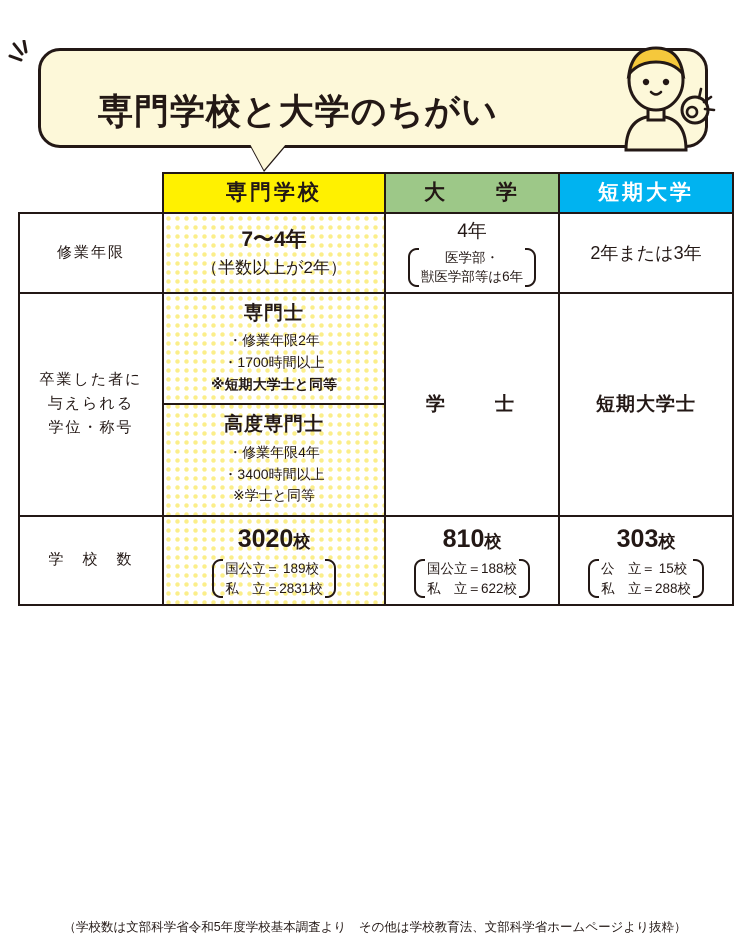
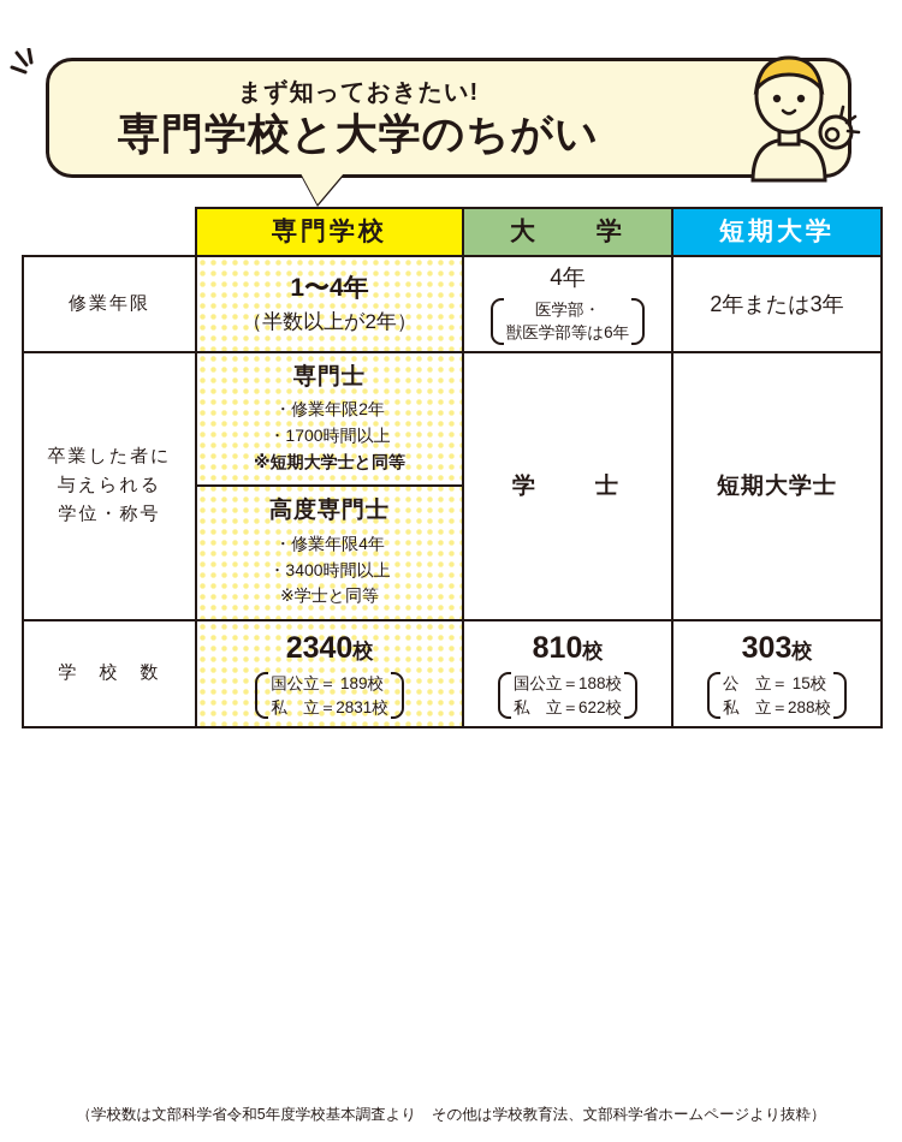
+ まず知っておきたい!
  専門学校と大学のちがい
  	専門学校	大 学	短期大学
- 修業年限	7〜4年 （半数以上が2年）	4年 医学部・ 獣医学部等は6年	2年または3年
+ 修業年限	1〜4年 （半数以上が2年）	4年 医学部・ 獣医学部等は6年	2年または3年
  卒業した者に 与えられる 学位・称号	専門士 ・修業年限2年 ・1700時間以上 ※短期大学士と同等 高度専門士 ・修業年限4年 ・3400時間以上 ※学士と同等	学 士	短期大学士
- 学 校 数	3020校 国公立＝ 189校 私 立＝2831校	810校 国公立＝188校 私 立＝622校	303校 公 立＝ 15校 私 立＝288校
+ 学 校 数	2340校 国公立＝ 189校 私 立＝2831校	810校 国公立＝188校 私 立＝622校	303校 公 立＝ 15校 私 立＝288校
  （学校数は文部科学省令和5年度学校基本調査より その他は学校教育法、文部科学省ホームページより抜粋）
